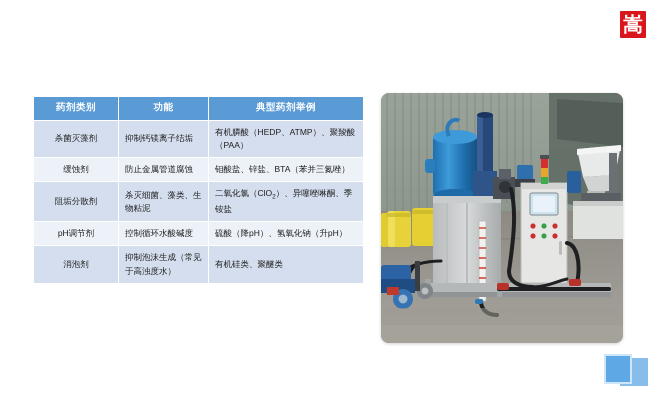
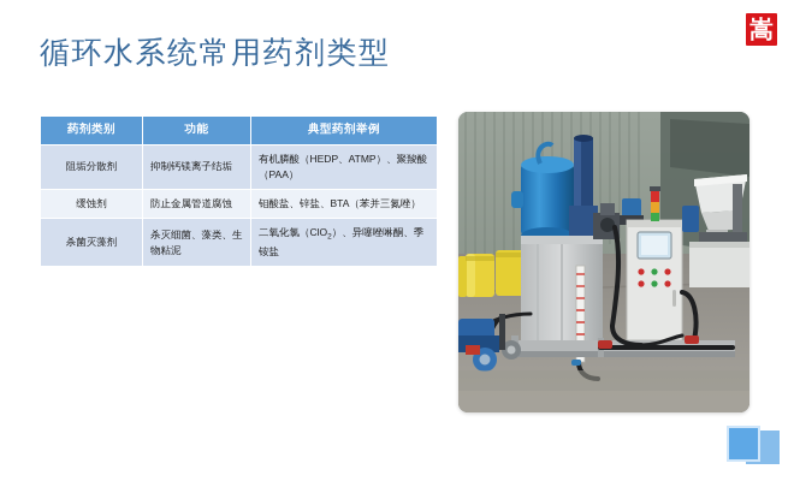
  嵩
+ 循环水系统常用药剂类型
  药剂类别	功能	典型药剂举例
- 杀菌灭藻剂	抑制钙镁离子结垢	有机膦酸（HEDP、ATMP）、聚羧酸（PAA）
+ 阻垢分散剂	抑制钙镁离子结垢	有机膦酸（HEDP、ATMP）、聚羧酸（PAA）
  缓蚀剂	防止金属管道腐蚀	钼酸盐、锌盐、BTA（苯并三氮唑）
- 阻垢分散剂	杀灭细菌、藻类、生物粘泥	二氧化氯（ClO ）、异噻唑啉酮、季铵盐
+ 杀菌灭藻剂	杀灭细菌、藻类、生物粘泥	二氧化氯（ClO ）、异噻唑啉酮、季铵盐
- pH调节剂	控制循环水酸碱度	硫酸（降pH）、氢氧化钠（升pH）
- 消泡剂	抑制泡沫生成（常见于高浊度水）	有机硅类、聚醚类
